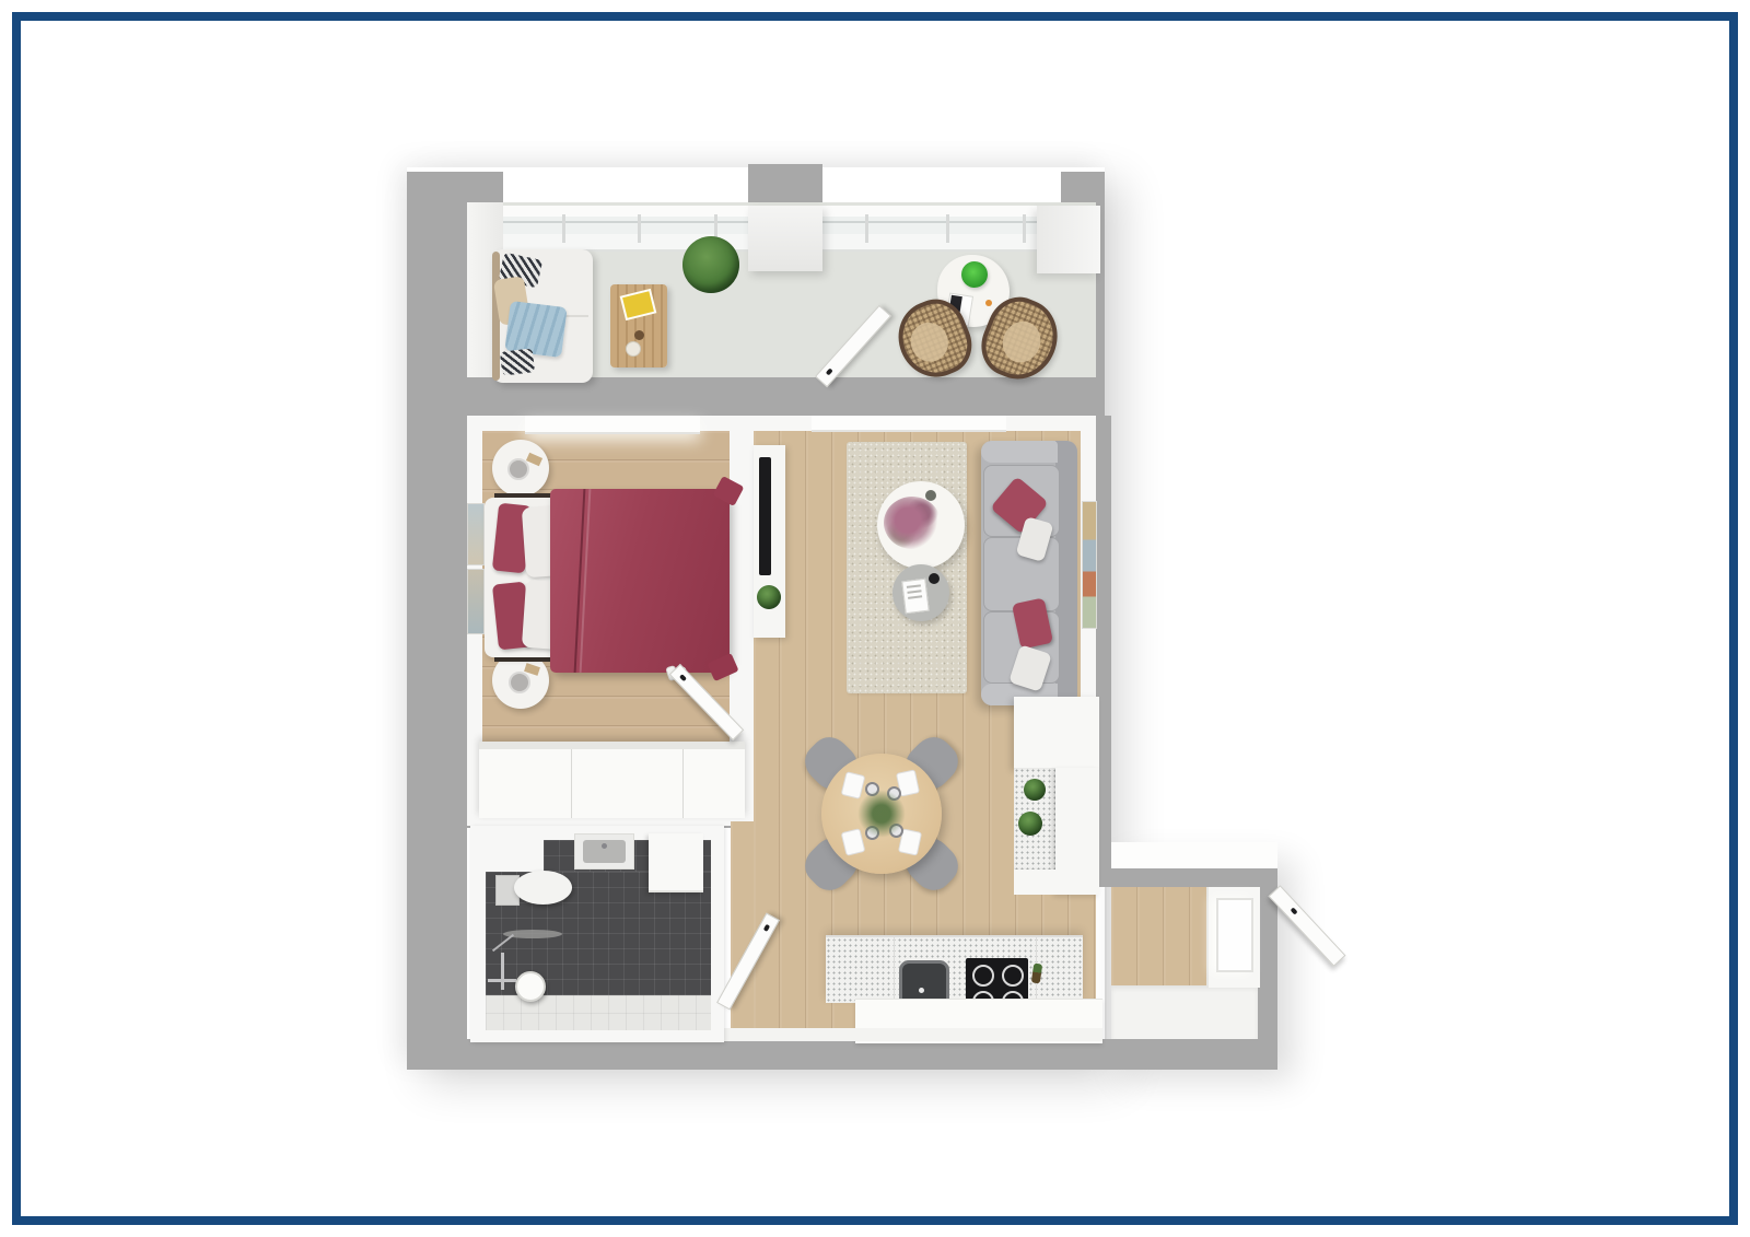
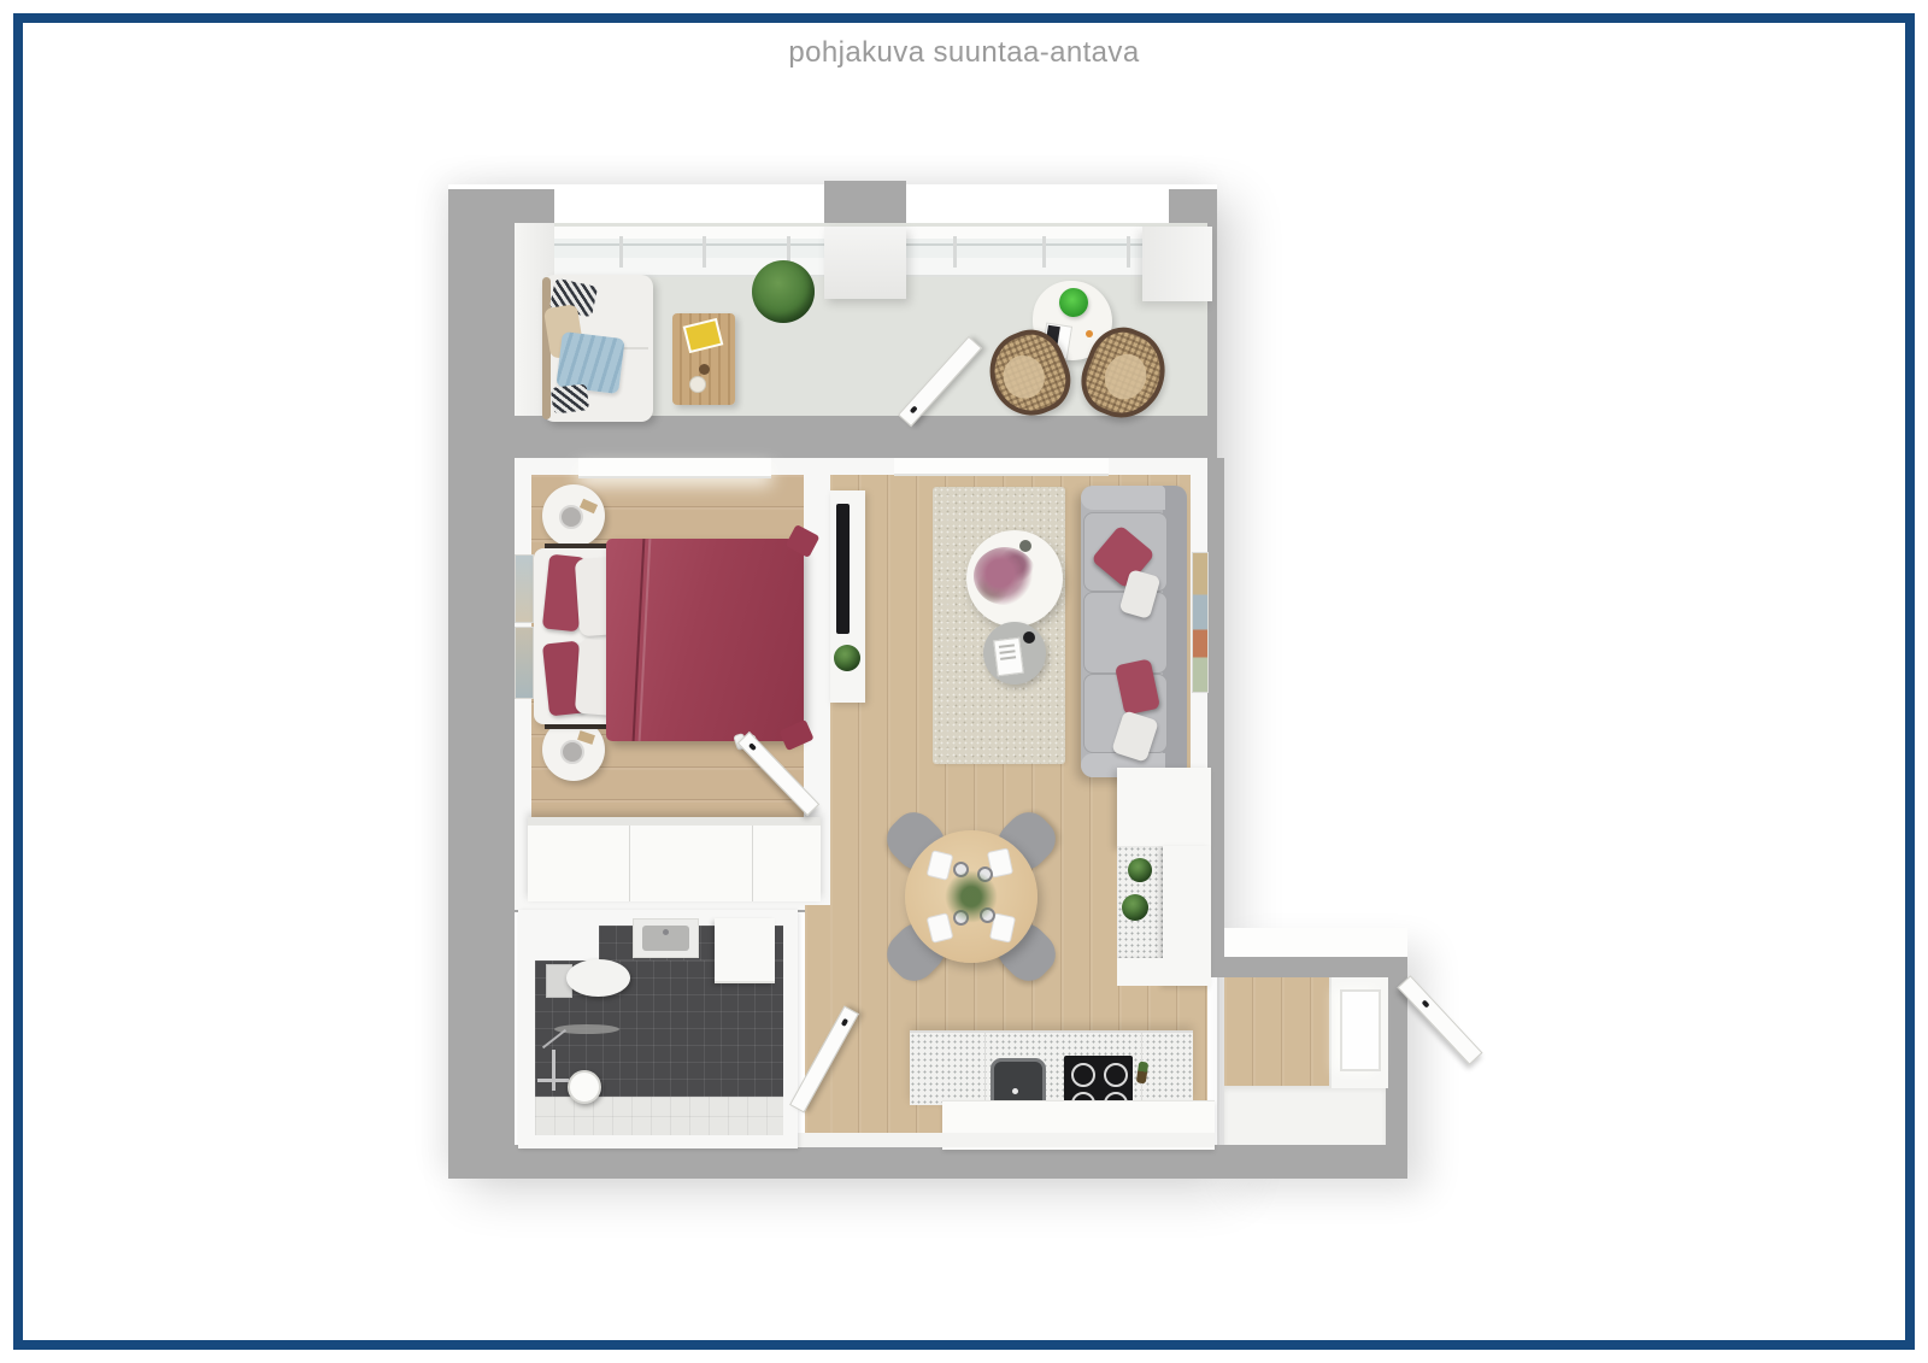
+ pohjakuva suuntaa-antava
